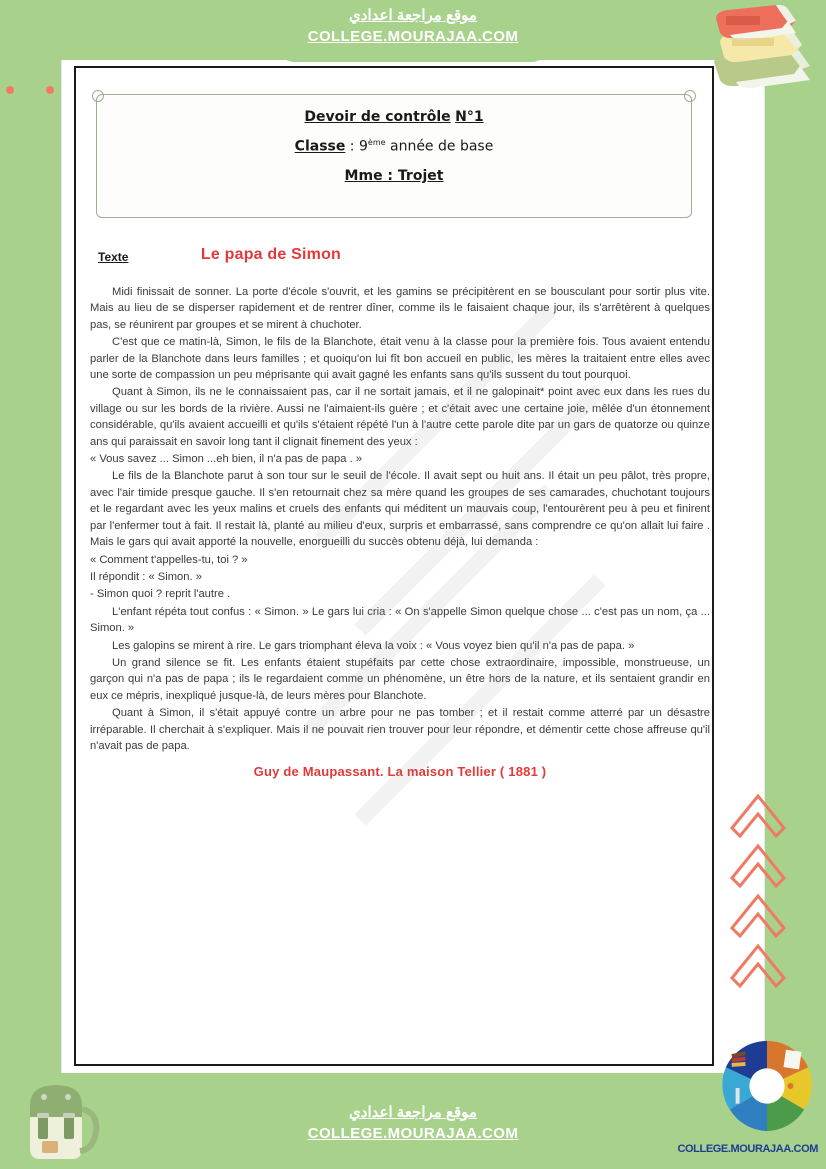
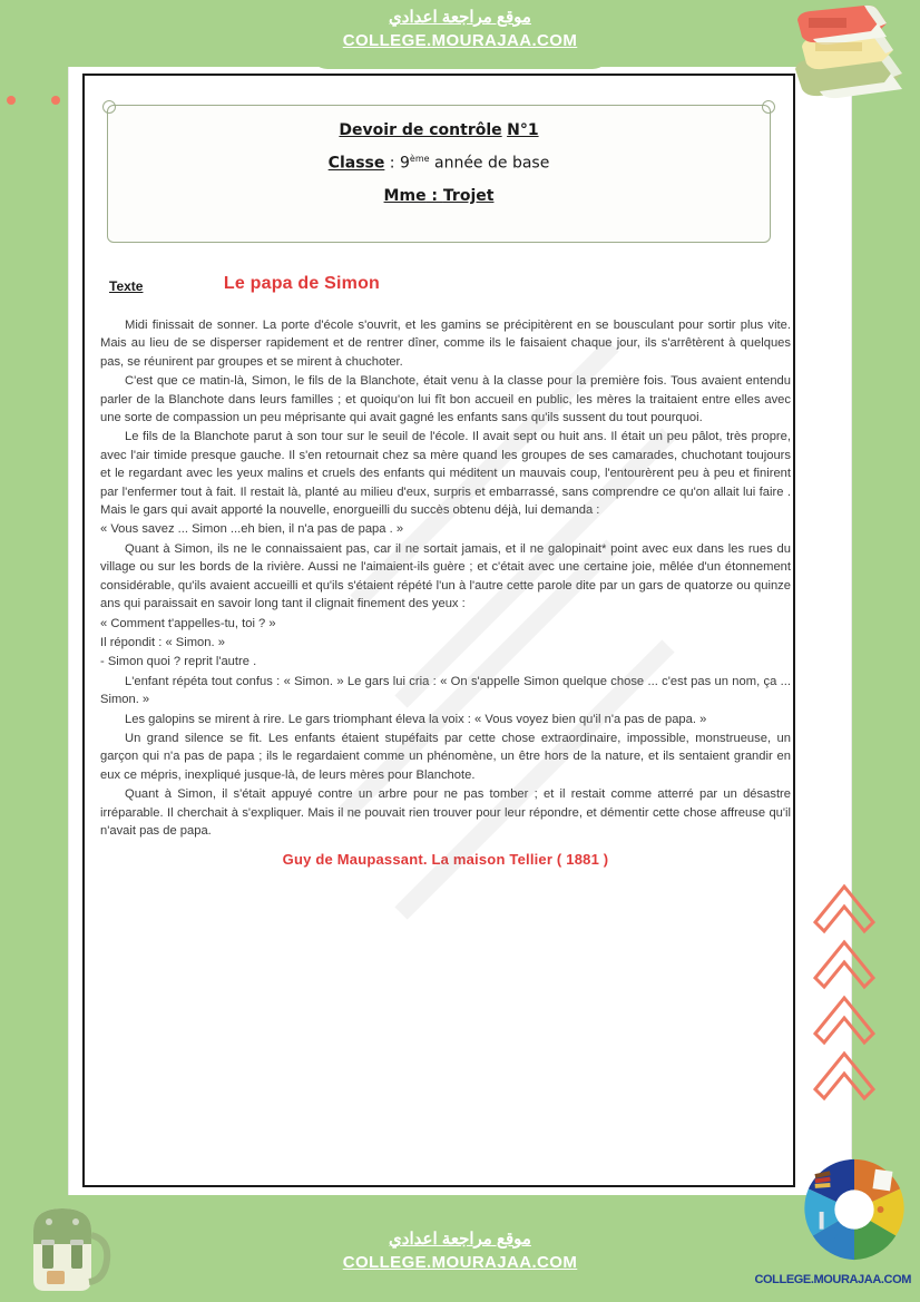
  Devoir de contrôle N°1
  Classe : 9ème année de base
  Mme : Trojet
  Texte Le papa de Simon
  Midi finissait de sonner. La porte d'école s'ouvrit, et les gamins se précipitèrent en se bousculant pour sortir plus vite. Mais au lieu de se disperser rapidement et de rentrer dîner, comme ils le faisaient chaque jour, ils s'arrêtèrent à quelques pas, se réunirent par groupes et se mirent à chuchoter.
  C'est que ce matin-là, Simon, le fils de la Blanchote, était venu à la classe pour la première fois. Tous avaient entendu parler de la Blanchote dans leurs familles ; et quoiqu'on lui fît bon accueil en public, les mères la traitaient entre elles avec une sorte de compassion un peu méprisante qui avait gagné les enfants sans qu'ils sussent du tout pourquoi.
- Quant à Simon, ils ne le connaissaient pas, car il ne sortait jamais, et il ne galopinait* point avec eux dans les rues du village ou sur les bords de la rivière. Aussi ne l'aimaient-ils guère ; et c'était avec une certaine joie, mêlée d'un étonnement considérable, qu'ils avaient accueilli et qu'ils s'étaient répété l'un à l'autre cette parole dite par un gars de quatorze ou quinze ans qui paraissait en savoir long tant il clignait finement des yeux :
+ Le fils de la Blanchote parut à son tour sur le seuil de l'école. Il avait sept ou huit ans. Il était un peu pâlot, très propre, avec l'air timide presque gauche. Il s'en retournait chez sa mère quand les groupes de ses camarades, chuchotant toujours et le regardant avec les yeux malins et cruels des enfants qui méditent un mauvais coup, l'entourèrent peu à peu et finirent par l'enfermer tout à fait. Il restait là, planté au milieu d'eux, surpris et embarrassé, sans comprendre ce qu'on allait lui faire . Mais le gars qui avait apporté la nouvelle, enorgueilli du succès obtenu déjà, lui demanda :
  « Vous savez ... Simon ...eh bien, il n'a pas de papa . »
- Le fils de la Blanchote parut à son tour sur le seuil de l'école. Il avait sept ou huit ans. Il était un peu pâlot, très propre, avec l'air timide presque gauche. Il s'en retournait chez sa mère quand les groupes de ses camarades, chuchotant toujours et le regardant avec les yeux malins et cruels des enfants qui méditent un mauvais coup, l'entourèrent peu à peu et finirent par l'enfermer tout à fait. Il restait là, planté au milieu d'eux, surpris et embarrassé, sans comprendre ce qu'on allait lui faire . Mais le gars qui avait apporté la nouvelle, enorgueilli du succès obtenu déjà, lui demanda :
+ Quant à Simon, ils ne le connaissaient pas, car il ne sortait jamais, et il ne galopinait* point avec eux dans les rues du village ou sur les bords de la rivière. Aussi ne l'aimaient-ils guère ; et c'était avec une certaine joie, mêlée d'un étonnement considérable, qu'ils avaient accueilli et qu'ils s'étaient répété l'un à l'autre cette parole dite par un gars de quatorze ou quinze ans qui paraissait en savoir long tant il clignait finement des yeux :
  « Comment t'appelles-tu, toi ? »
  Il répondit : « Simon. »
  - Simon quoi ? reprit l'autre .
  L'enfant répéta tout confus : « Simon. » Le gars lui cria : « On s'appelle Simon quelque chose ... c'est pas un nom, ça ... Simon. »
  Les galopins se mirent à rire. Le gars triomphant éleva la voix : « Vous voyez bien qu'il n'a pas de papa. »
  Un grand silence se fit. Les enfants étaient stupéfaits par cette chose extraordinaire, impossible, monstrueuse, un garçon qui n'a pas de papa ; ils le regardaient comme un phénomène, un être hors de la nature, et ils sentaient grandir en eux ce mépris, inexpliqué jusque-là, de leurs mères pour Blanchote.
  Quant à Simon, il s'était appuyé contre un arbre pour ne pas tomber ; et il restait comme atterré par un désastre irréparable. Il cherchait à s'expliquer. Mais il ne pouvait rien trouver pour leur répondre, et démentir cette chose affreuse qu'il n'avait pas de papa.
  Guy de Maupassant. La maison Tellier ( 1881 )
  موقع مراجعة اعدادي
  COLLEGE.MOURAJAA.COM
  موقع مراجعة اعدادي
  COLLEGE.MOURAJAA.COM
  COLLEGE.MOURAJAA.COM
